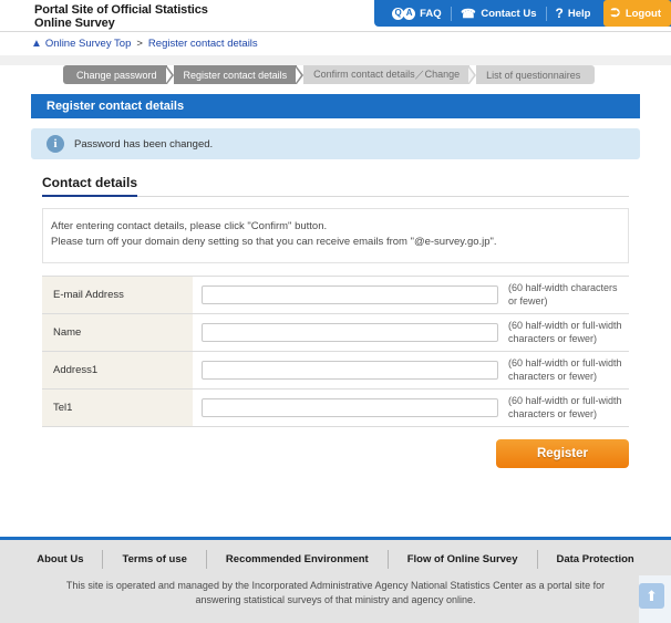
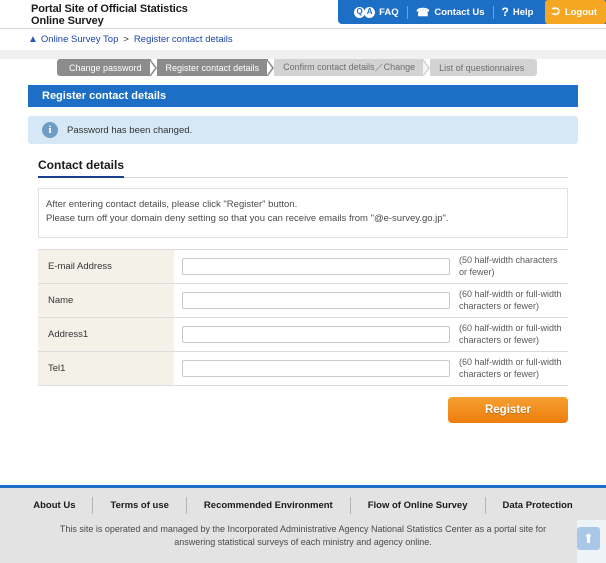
  Portal Site of Official Statistics
  Online Survey
  Q
  A
  FAQ
  Contact Us
  ?
  Help
  ⮊
  Logout
  ▲
  Online Survey Top
  >
  Register contact details
  Change password
  Register contact details
  Confirm contact details／Change
  List of questionnaires
  Register contact details
  i
  Password has been changed.
  Contact details
- After entering contact details, please click "Confirm" button.
+ After entering contact details, please click "Register" button.
  Please turn off your domain deny setting so that you can receive emails from "@e-survey.go.jp".
  E-mail Address
- (60 half-width characters or fewer)
+ (50 half-width characters or fewer)
  Name
  (60 half-width or full-width characters or fewer)
  Address1
  (60 half-width or full-width characters or fewer)
  Tel1
  (60 half-width or full-width characters or fewer)
  Register
  About Us
  Terms of use
  Recommended Environment
  Flow of Online Survey
  Data Protection
- This site is operated and managed by the Incorporated Administrative Agency National Statistics Center as a portal site for answering statistical surveys of that ministry and agency online.
+ This site is operated and managed by the Incorporated Administrative Agency National Statistics Center as a portal site for answering statistical surveys of each ministry and agency online.
  ⬆
